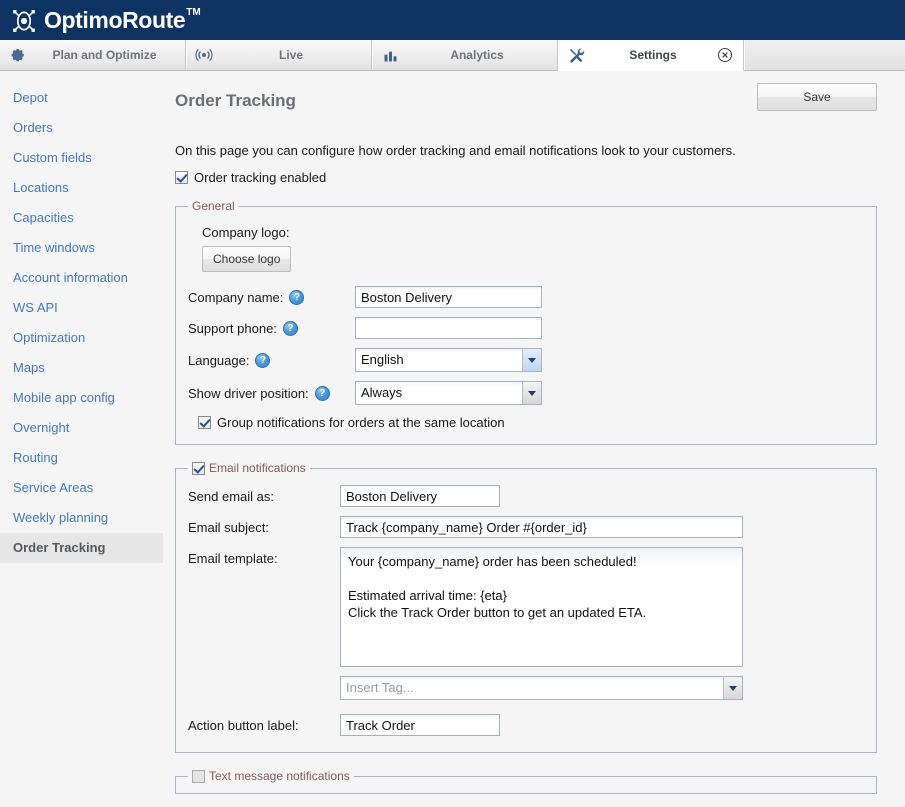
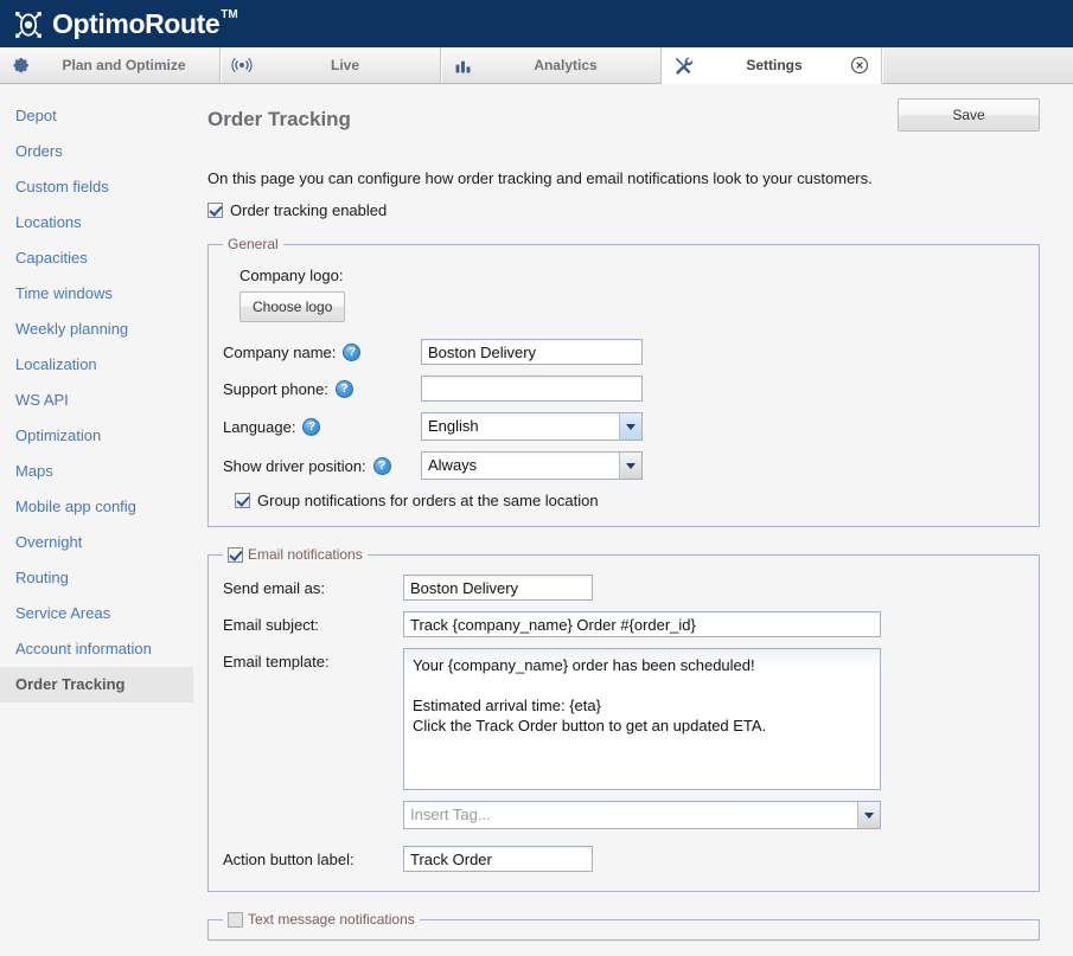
  OptimoRoute
  TM
  Plan and Optimize
  Live
  Analytics
  Settings
  Depot
  Orders
  Custom fields
  Locations
  Capacities
  Time windows
- Account information
+ Weekly planning
+ Localization
  WS API
  Optimization
  Maps
  Mobile app config
  Overnight
  Routing
  Service Areas
- Weekly planning
+ Account information
  Order Tracking
  Order Tracking
  Save
  On this page you can configure how order tracking and email notifications look to your customers.
  Order tracking enabled
  General
  Company logo:
  Choose logo
  Company name:
  ?
  Boston Delivery
  Support phone:
  ?
  Language:
  ?
  English
  Show driver position:
  ?
  Always
  Group notifications for orders at the same location
  Email notifications
  Send email as:
  Boston Delivery
  Email subject:
  Track {company_name} Order #{order_id}
  Email template:
  Your {company_name} order has been scheduled!
  Estimated arrival time: {eta}
  Click the Track Order button to get an updated ETA.
  Insert Tag...
  Action button label:
  Track Order
  Text message notifications
